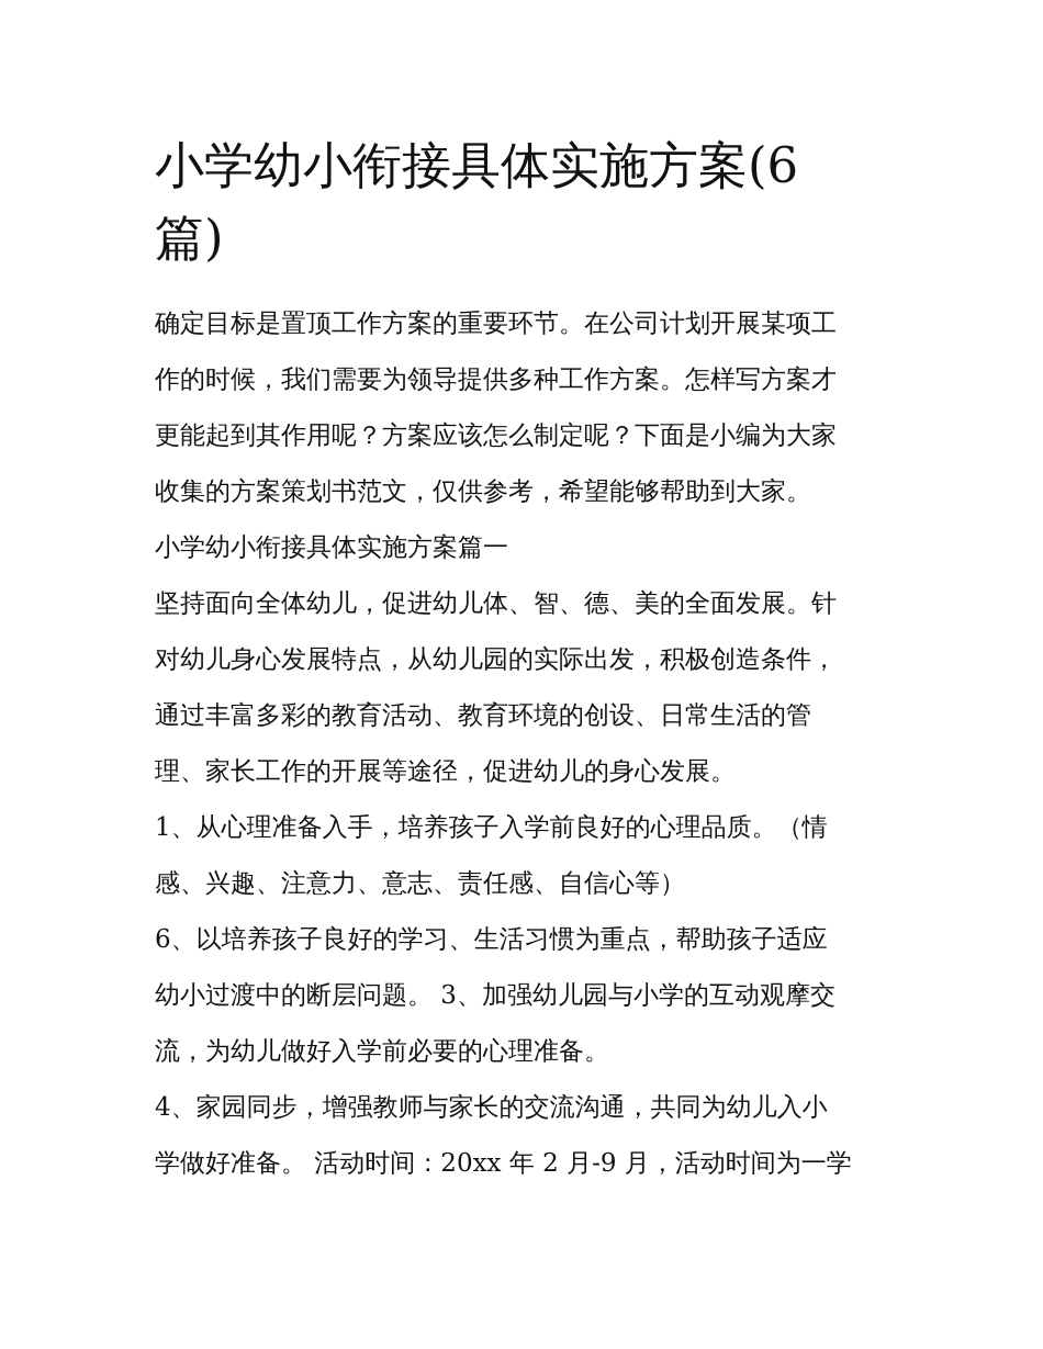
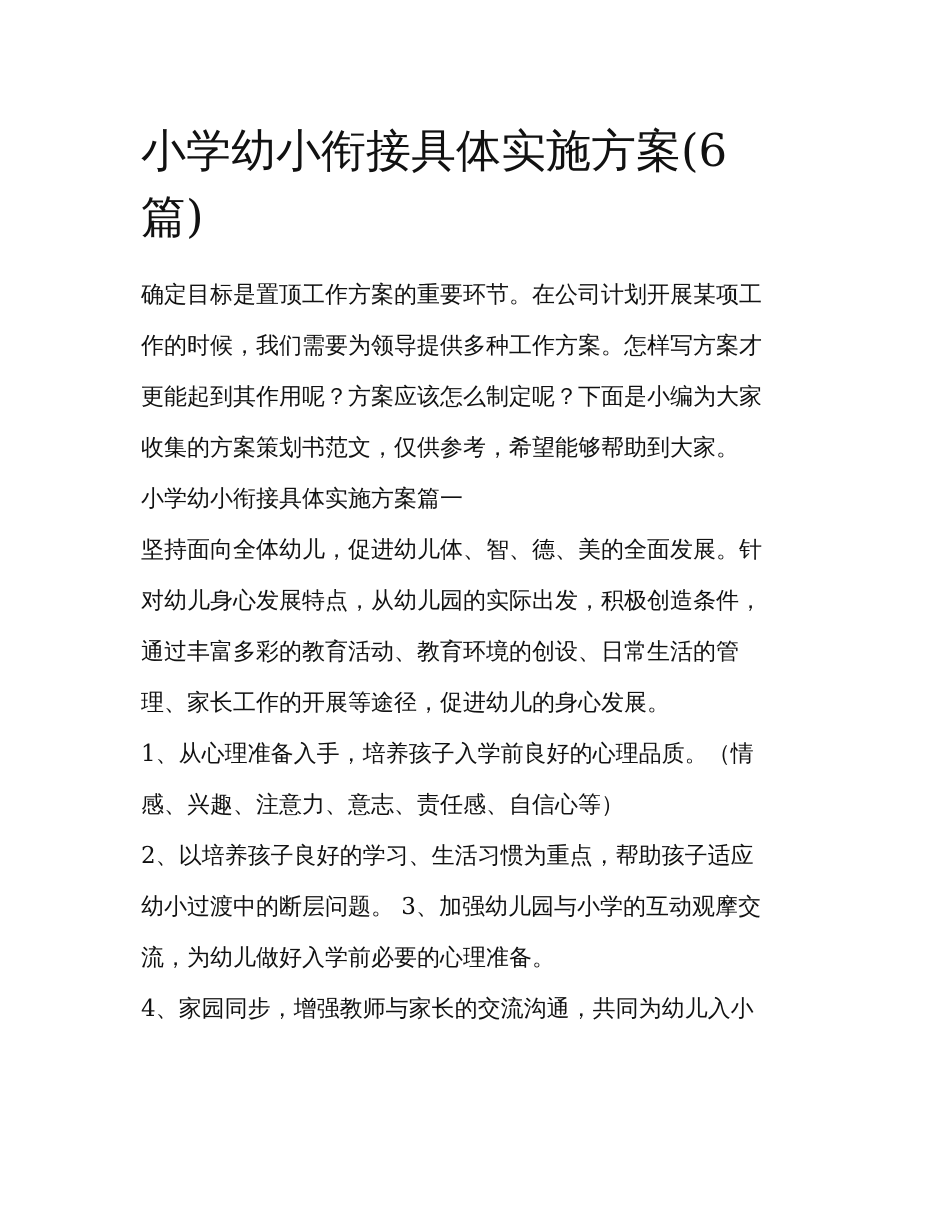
  小学幼小衔接具体实施方案(6
  篇)
  确定目标是置顶工作方案的重要环节。在公司计划开展某项工
  作的时候，我们需要为领导提供多种工作方案。怎样写方案才
  更能起到其作用呢？方案应该怎么制定呢？下面是小编为大家
  收集的方案策划书范文，仅供参考，希望能够帮助到大家。
  小学幼小衔接具体实施方案篇一
  坚持面向全体幼儿，促进幼儿体、智、德、美的全面发展。针
  对幼儿身心发展特点，从幼儿园的实际出发，积极创造条件，
  通过丰富多彩的教育活动、教育环境的创设、日常生活的管
  理、家长工作的开展等途径，促进幼儿的身心发展。
  1、从心理准备入手，培养孩子入学前良好的心理品质。（情
  感、兴趣、注意力、意志、责任感、自信心等）
- 6、以培养孩子良好的学习、生活习惯为重点，帮助孩子适应
+ 2、以培养孩子良好的学习、生活习惯为重点，帮助孩子适应
  幼小过渡中的断层问题。 3、加强幼儿园与小学的互动观摩交
  流，为幼儿做好入学前必要的心理准备。
  4、家园同步，增强教师与家长的交流沟通，共同为幼儿入小
- 学做好准备。 活动时间：20xx 年 2 月-9 月，活动时间为一学
